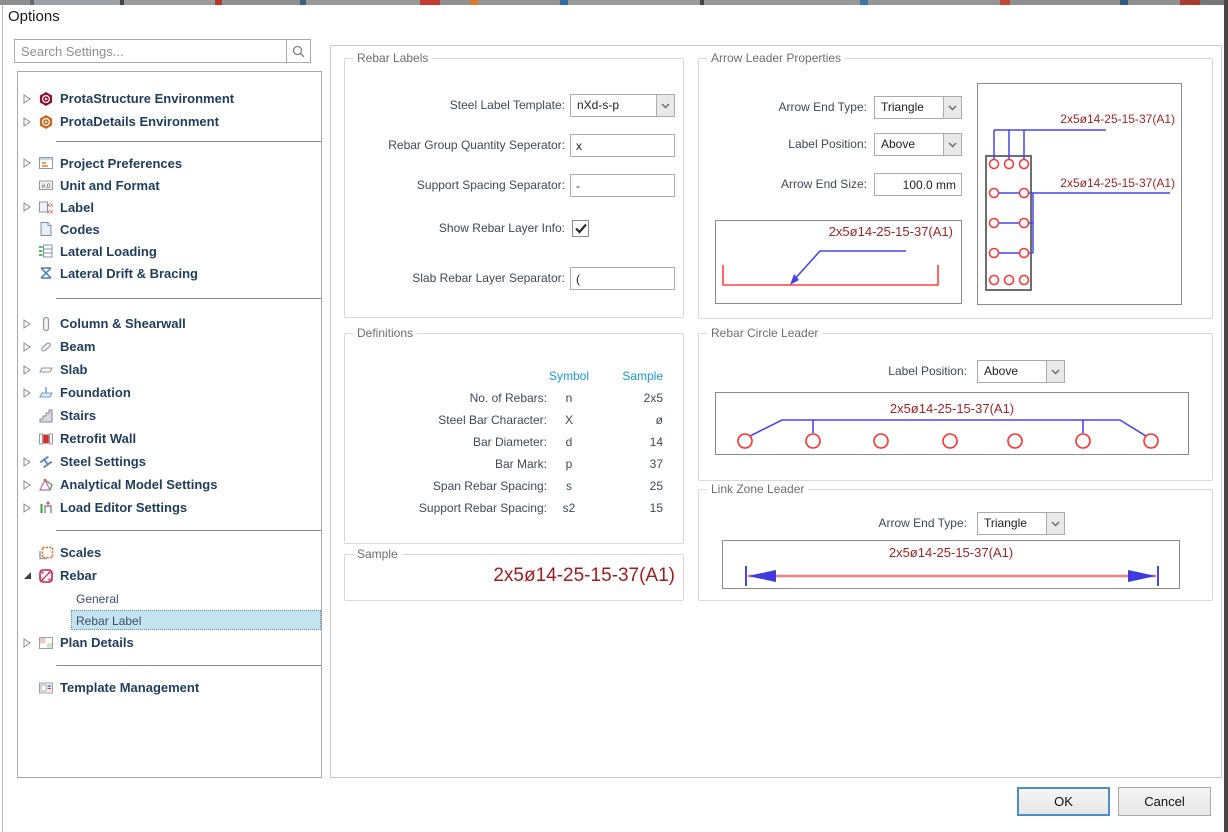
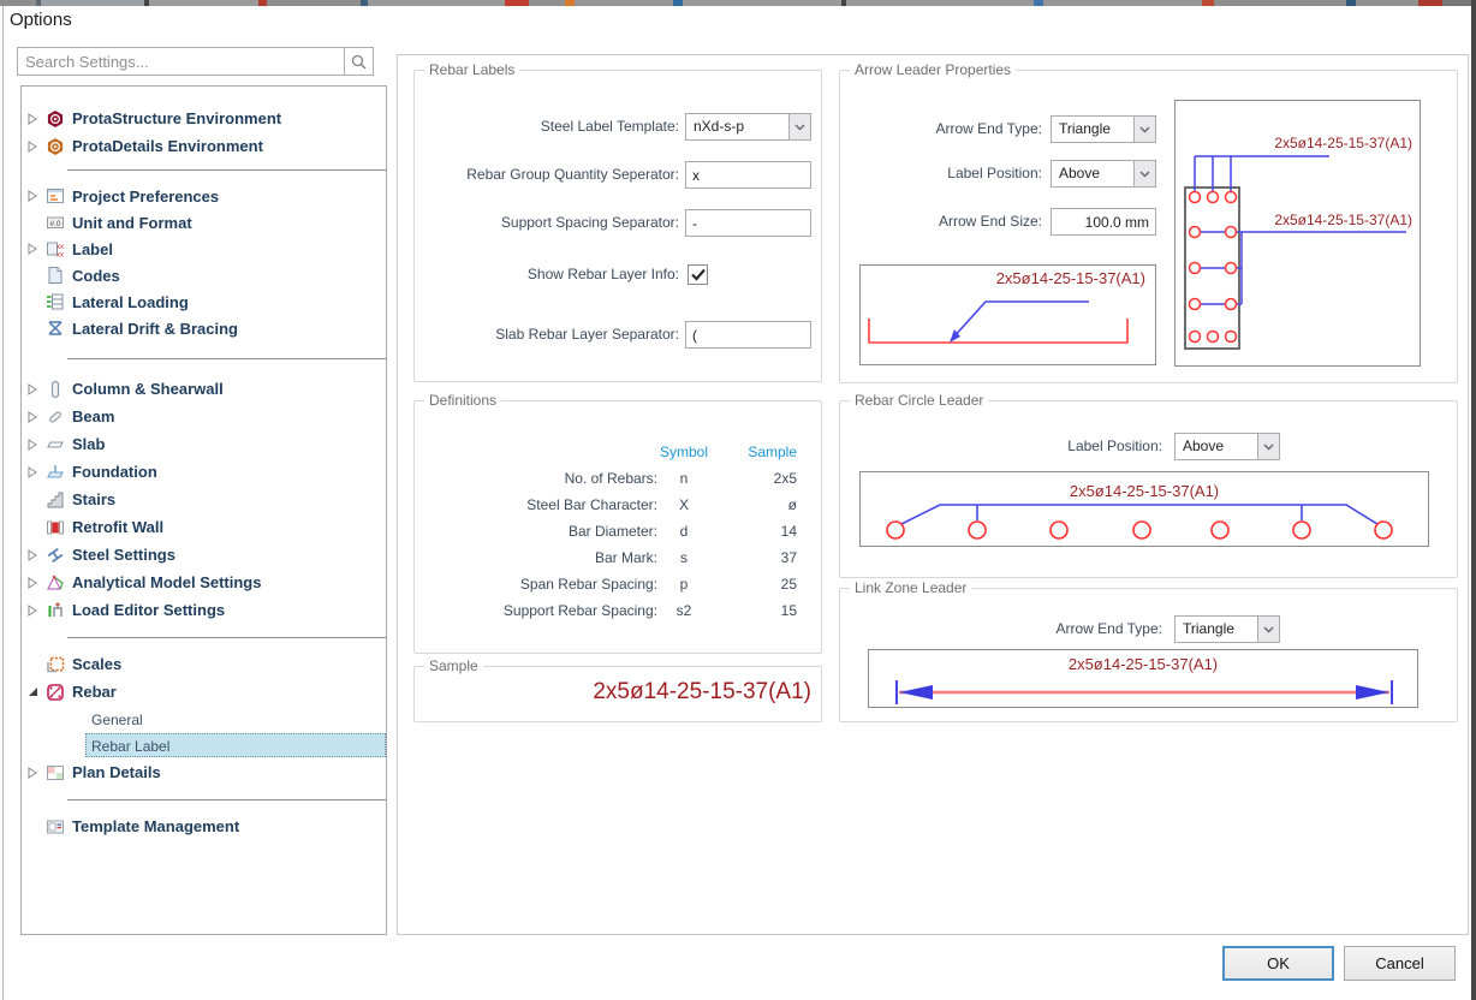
  Options
  Search Settings...
  ProtaStructure Environment
  ProtaDetails Environment
  Project Preferences
  Unit and Format
  Label
  Codes
  Lateral Loading
  Lateral Drift & Bracing
  Column & Shearwall
  Beam
  Slab
  Foundation
  Stairs
  Retrofit Wall
  Steel Settings
  Analytical Model Settings
  Load Editor Settings
  Scales
  Rebar
  General
  Rebar Label
  Plan Details
  Template Management
  Rebar Labels
  Steel Label Template:
  nXd-s-p
  Rebar Group Quantity Seperator:
  x
  Support Spacing Separator:
  -
  Show Rebar Layer Info:
  Slab Rebar Layer Separator:
  (
  Definitions
  Symbol
  Sample
  No. of Rebars:
  n
  2x5
  Steel Bar Character:
  X
  ø
  Bar Diameter:
  d
  14
  Bar Mark:
- p
+ s
  37
  Span Rebar Spacing:
- s
+ p
  25
  Support Rebar Spacing:
  s2
  15
  Sample
  2x5ø14-25-15-37(A1)
  Arrow Leader Properties
  Arrow End Type:
  Triangle
  Label Position:
  Above
  Arrow End Size:
  100.0 mm
  2x5ø14-25-15-37(A1)
  2x5ø14-25-15-37(A1)
  2x5ø14-25-15-37(A1)
  Rebar Circle Leader
  Label Position:
  Above
  2x5ø14-25-15-37(A1)
  Link Zone Leader
  Arrow End Type:
  Triangle
  2x5ø14-25-15-37(A1)
  OK
  Cancel
